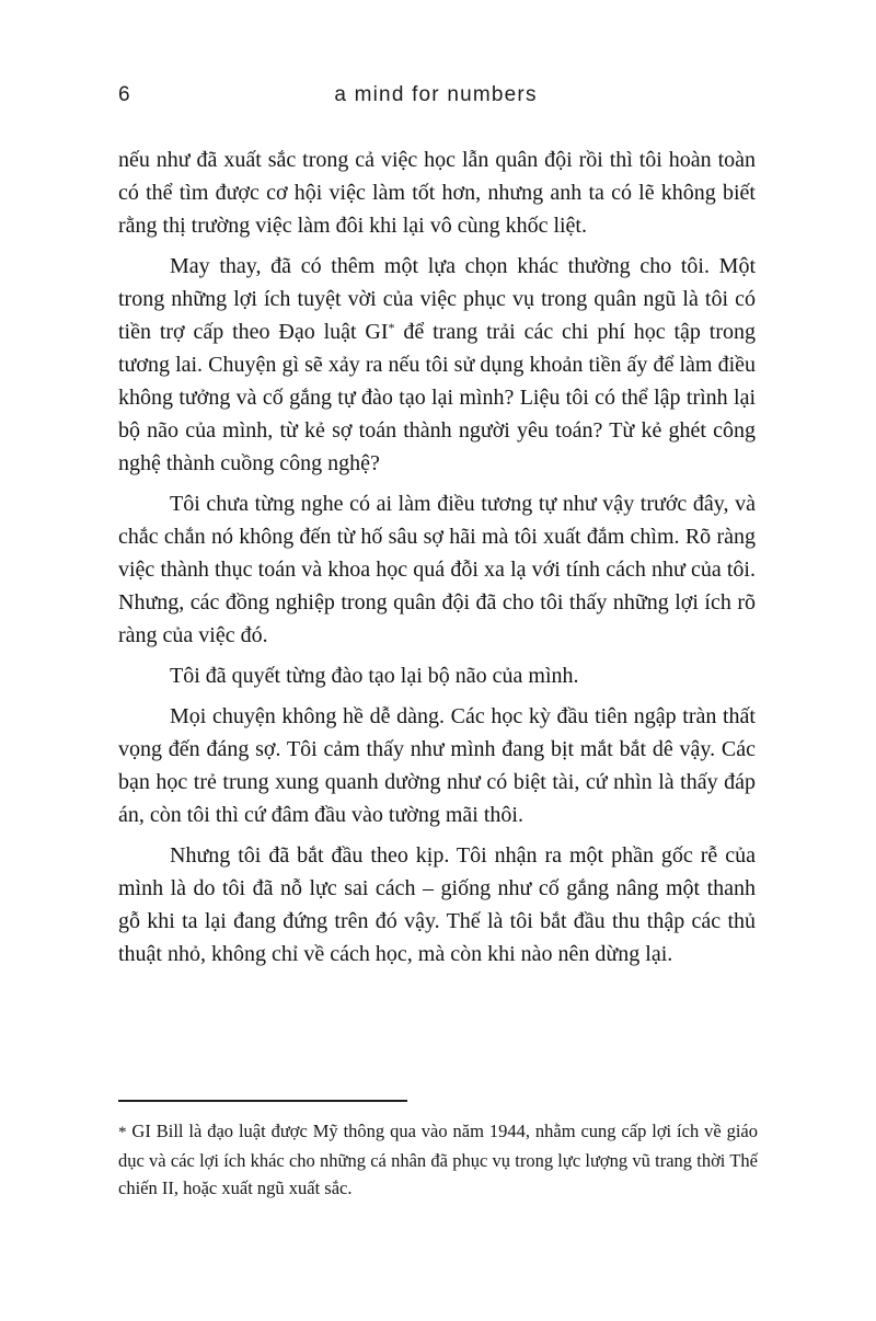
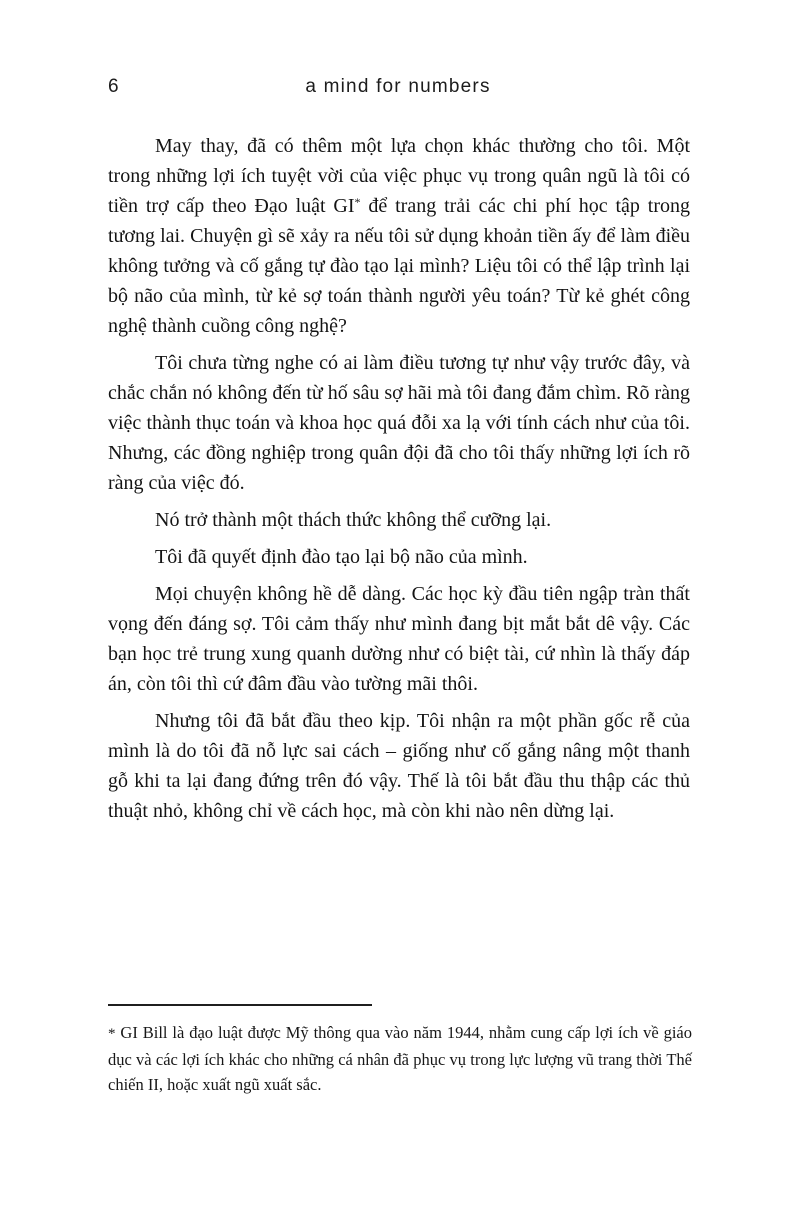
  6
  a mind for numbers
- nếu như đã xuất sắc trong cả việc học lẫn quân đội rồi thì tôi hoàn toàn có thể tìm được cơ hội việc làm tốt hơn, nhưng anh ta có lẽ không biết rằng thị trường việc làm đôi khi lại vô cùng khốc liệt.
  May thay, đã có thêm một lựa chọn khác thường cho tôi. Một trong những lợi ích tuyệt vời của việc phục vụ trong quân ngũ là tôi có tiền trợ cấp theo Đạo luật GI* để trang trải các chi phí học tập trong tương lai. Chuyện gì sẽ xảy ra nếu tôi sử dụng khoản tiền ấy để làm điều không tưởng và cố gắng tự đào tạo lại mình? Liệu tôi có thể lập trình lại bộ não của mình, từ kẻ sợ toán thành người yêu toán? Từ kẻ ghét công nghệ thành cuồng công nghệ?
- Tôi chưa từng nghe có ai làm điều tương tự như vậy trước đây, và chắc chắn nó không đến từ hố sâu sợ hãi mà tôi xuất đắm chìm. Rõ ràng việc thành thục toán và khoa học quá đỗi xa lạ với tính cách như của tôi. Nhưng, các đồng nghiệp trong quân đội đã cho tôi thấy những lợi ích rõ ràng của việc đó.
+ Tôi chưa từng nghe có ai làm điều tương tự như vậy trước đây, và chắc chắn nó không đến từ hố sâu sợ hãi mà tôi đang đắm chìm. Rõ ràng việc thành thục toán và khoa học quá đỗi xa lạ với tính cách như của tôi. Nhưng, các đồng nghiệp trong quân đội đã cho tôi thấy những lợi ích rõ ràng của việc đó.
+ Nó trở thành một thách thức không thể cưỡng lại.
- Tôi đã quyết từng đào tạo lại bộ não của mình.
+ Tôi đã quyết định đào tạo lại bộ não của mình.
  Mọi chuyện không hề dễ dàng. Các học kỳ đầu tiên ngập tràn thất vọng đến đáng sợ. Tôi cảm thấy như mình đang bịt mắt bắt dê vậy. Các bạn học trẻ trung xung quanh dường như có biệt tài, cứ nhìn là thấy đáp án, còn tôi thì cứ đâm đầu vào tường mãi thôi.
  Nhưng tôi đã bắt đầu theo kịp. Tôi nhận ra một phần gốc rễ của mình là do tôi đã nỗ lực sai cách – giống như cố gắng nâng một thanh gỗ khi ta lại đang đứng trên đó vậy. Thế là tôi bắt đầu thu thập các thủ thuật nhỏ, không chỉ về cách học, mà còn khi nào nên dừng lại.
  * GI Bill là đạo luật được Mỹ thông qua vào năm 1944, nhằm cung cấp lợi ích về giáo dục và các lợi ích khác cho những cá nhân đã phục vụ trong lực lượng vũ trang thời Thế chiến II, hoặc xuất ngũ xuất sắc.
